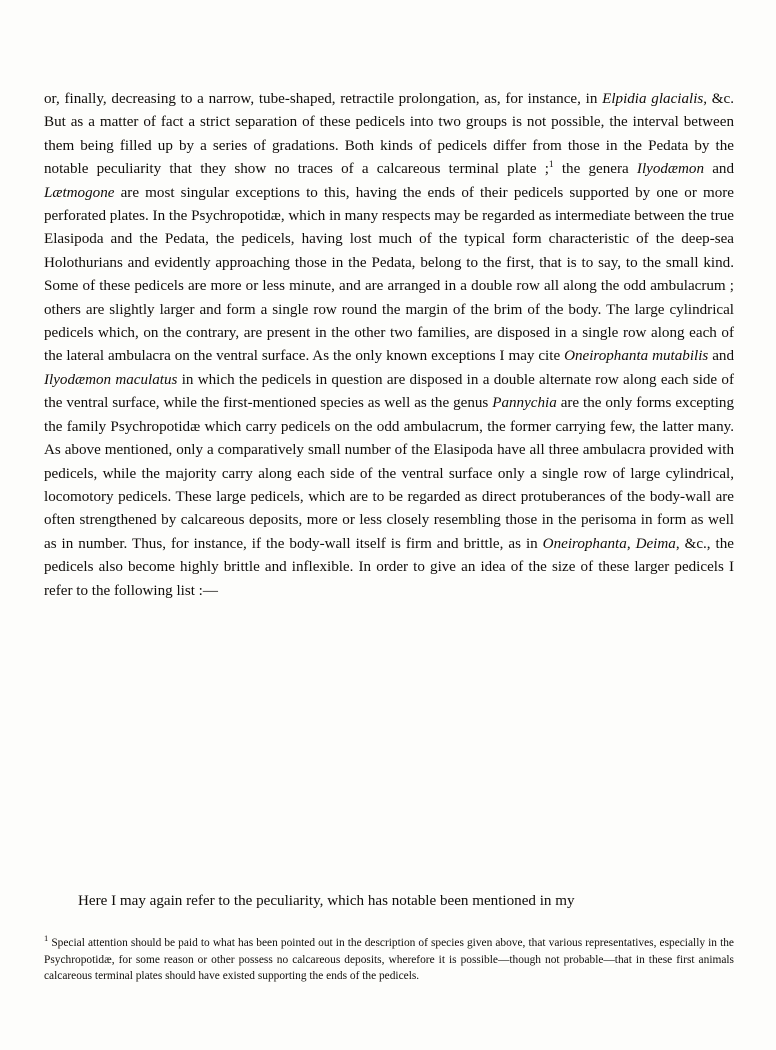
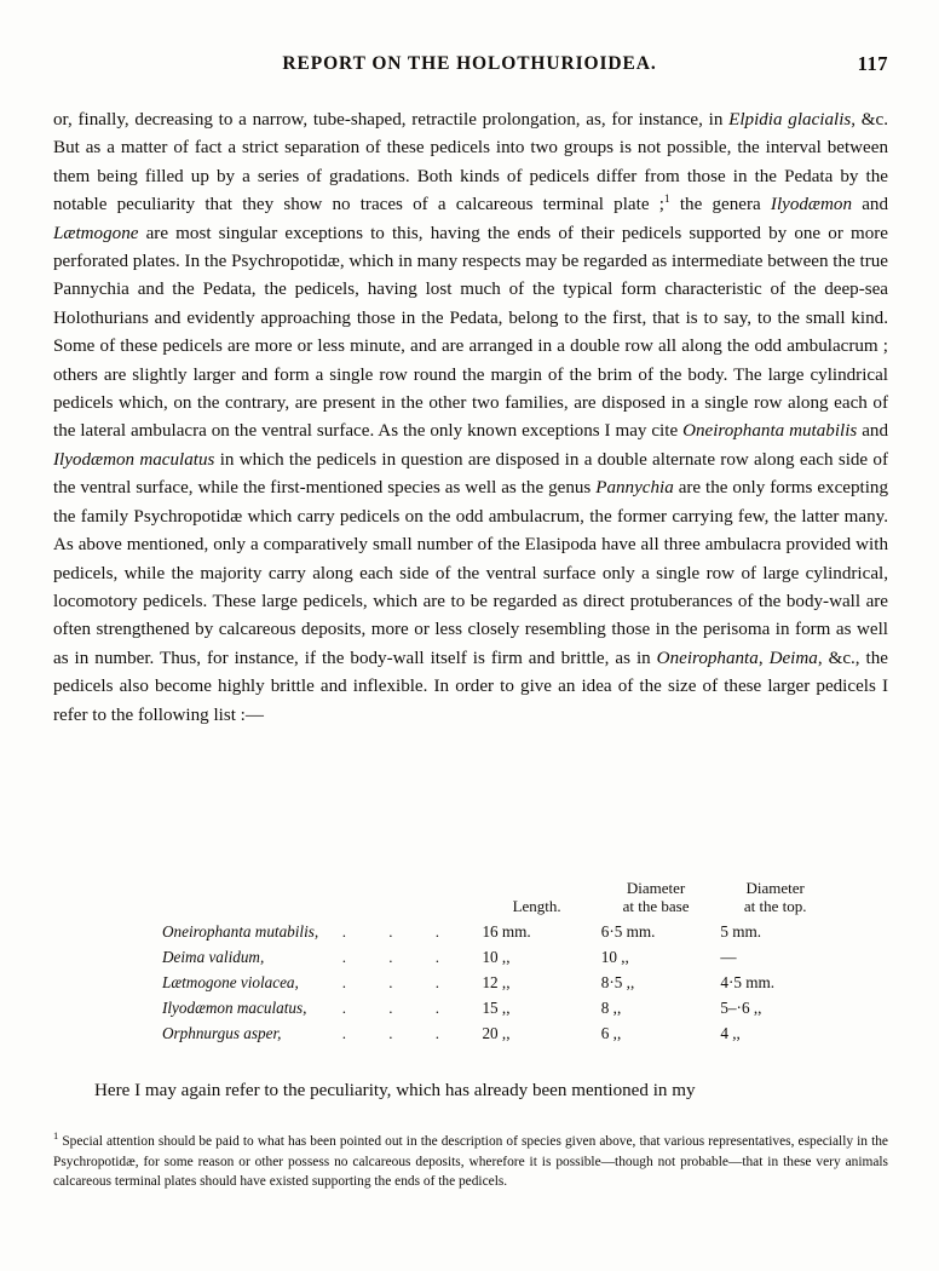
+ REPORT ON THE HOLOTHURIOIDEA.
+ 117
- or, finally, decreasing to a narrow, tube-shaped, retractile prolongation, as, for instance, in Elpidia glacialis, &c. But as a matter of fact a strict separation of these pedicels into two groups is not possible, the interval between them being filled up by a series of gradations. Both kinds of pedicels differ from those in the Pedata by the notable peculiarity that they show no traces of a calcareous terminal plate ;1 the genera Ilyodæmon and Lætmogone are most singular exceptions to this, having the ends of their pedicels supported by one or more perforated plates. In the Psychropotidæ, which in many respects may be regarded as intermediate between the true Elasipoda and the Pedata, the pedicels, having lost much of the typical form characteristic of the deep-sea Holothurians and evidently approaching those in the Pedata, belong to the first, that is to say, to the small kind. Some of these pedicels are more or less minute, and are arranged in a double row all along the odd ambulacrum ; others are slightly larger and form a single row round the margin of the brim of the body. The large cylindrical pedicels which, on the contrary, are present in the other two families, are disposed in a single row along each of the lateral ambulacra on the ventral surface. As the only known exceptions I may cite Oneirophanta mutabilis and Ilyodæmon maculatus in which the pedicels in question are disposed in a double alternate row along each side of the ventral surface, while the first-mentioned species as well as the genus Pannychia are the only forms excepting the family Psychropotidæ which carry pedicels on the odd ambulacrum, the former carrying few, the latter many. As above mentioned, only a comparatively small number of the Elasipoda have all three ambulacra provided with pedicels, while the majority carry along each side of the ventral surface only a single row of large cylindrical, locomotory pedicels. These large pedicels, which are to be regarded as direct protuberances of the body-wall are often strengthened by calcareous deposits, more or less closely resembling those in the perisoma in form as well as in number. Thus, for instance, if the body-wall itself is firm and brittle, as in Oneirophanta, Deima, &c., the pedicels also become highly brittle and inflexible. In order to give an idea of the size of these larger pedicels I refer to the following list :—
+ or, finally, decreasing to a narrow, tube-shaped, retractile prolongation, as, for instance, in Elpidia glacialis, &c. But as a matter of fact a strict separation of these pedicels into two groups is not possible, the interval between them being filled up by a series of gradations. Both kinds of pedicels differ from those in the Pedata by the notable peculiarity that they show no traces of a calcareous terminal plate ;1 the genera Ilyodæmon and Lætmogone are most singular exceptions to this, having the ends of their pedicels supported by one or more perforated plates. In the Psychropotidæ, which in many respects may be regarded as intermediate between the true Pannychia and the Pedata, the pedicels, having lost much of the typical form characteristic of the deep-sea Holothurians and evidently approaching those in the Pedata, belong to the first, that is to say, to the small kind. Some of these pedicels are more or less minute, and are arranged in a double row all along the odd ambulacrum ; others are slightly larger and form a single row round the margin of the brim of the body. The large cylindrical pedicels which, on the contrary, are present in the other two families, are disposed in a single row along each of the lateral ambulacra on the ventral surface. As the only known exceptions I may cite Oneirophanta mutabilis and Ilyodæmon maculatus in which the pedicels in question are disposed in a double alternate row along each side of the ventral surface, while the first-mentioned species as well as the genus Pannychia are the only forms excepting the family Psychropotidæ which carry pedicels on the odd ambulacrum, the former carrying few, the latter many. As above mentioned, only a comparatively small number of the Elasipoda have all three ambulacra provided with pedicels, while the majority carry along each side of the ventral surface only a single row of large cylindrical, locomotory pedicels. These large pedicels, which are to be regarded as direct protuberances of the body-wall are often strengthened by calcareous deposits, more or less closely resembling those in the perisoma in form as well as in number. Thus, for instance, if the body-wall itself is firm and brittle, as in Oneirophanta, Deima, &c., the pedicels also become highly brittle and inflexible. In order to give an idea of the size of these larger pedicels I refer to the following list :—
+ 		Length.	Diameter at the base	Diameter at the top.
+ Oneirophanta mutabilis,	. . .	16 mm.	6·5 mm.	5 mm.
+ Deima validum,	. . .	10 ,,	10 ,,	—
+ Lætmogone violacea,	. . .	12 ,,	8·5 ,,	4·5 mm.
+ Ilyodæmon maculatus,	. . .	15 ,,	8 ,,	5–·6 ,,
+ Orphnurgus asper,	. . .	20 ,,	6 ,,	4 ,,
- Here I may again refer to the peculiarity, which has notable been mentioned in my
+ Here I may again refer to the peculiarity, which has already been mentioned in my
- 1 Special attention should be paid to what has been pointed out in the description of species given above, that various representatives, especially in the Psychropotidæ, for some reason or other possess no calcareous deposits, wherefore it is possible—though not probable—that in these first animals calcareous terminal plates should have existed supporting the ends of the pedicels.
+ 1 Special attention should be paid to what has been pointed out in the description of species given above, that various representatives, especially in the Psychropotidæ, for some reason or other possess no calcareous deposits, wherefore it is possible—though not probable—that in these very animals calcareous terminal plates should have existed supporting the ends of the pedicels.
